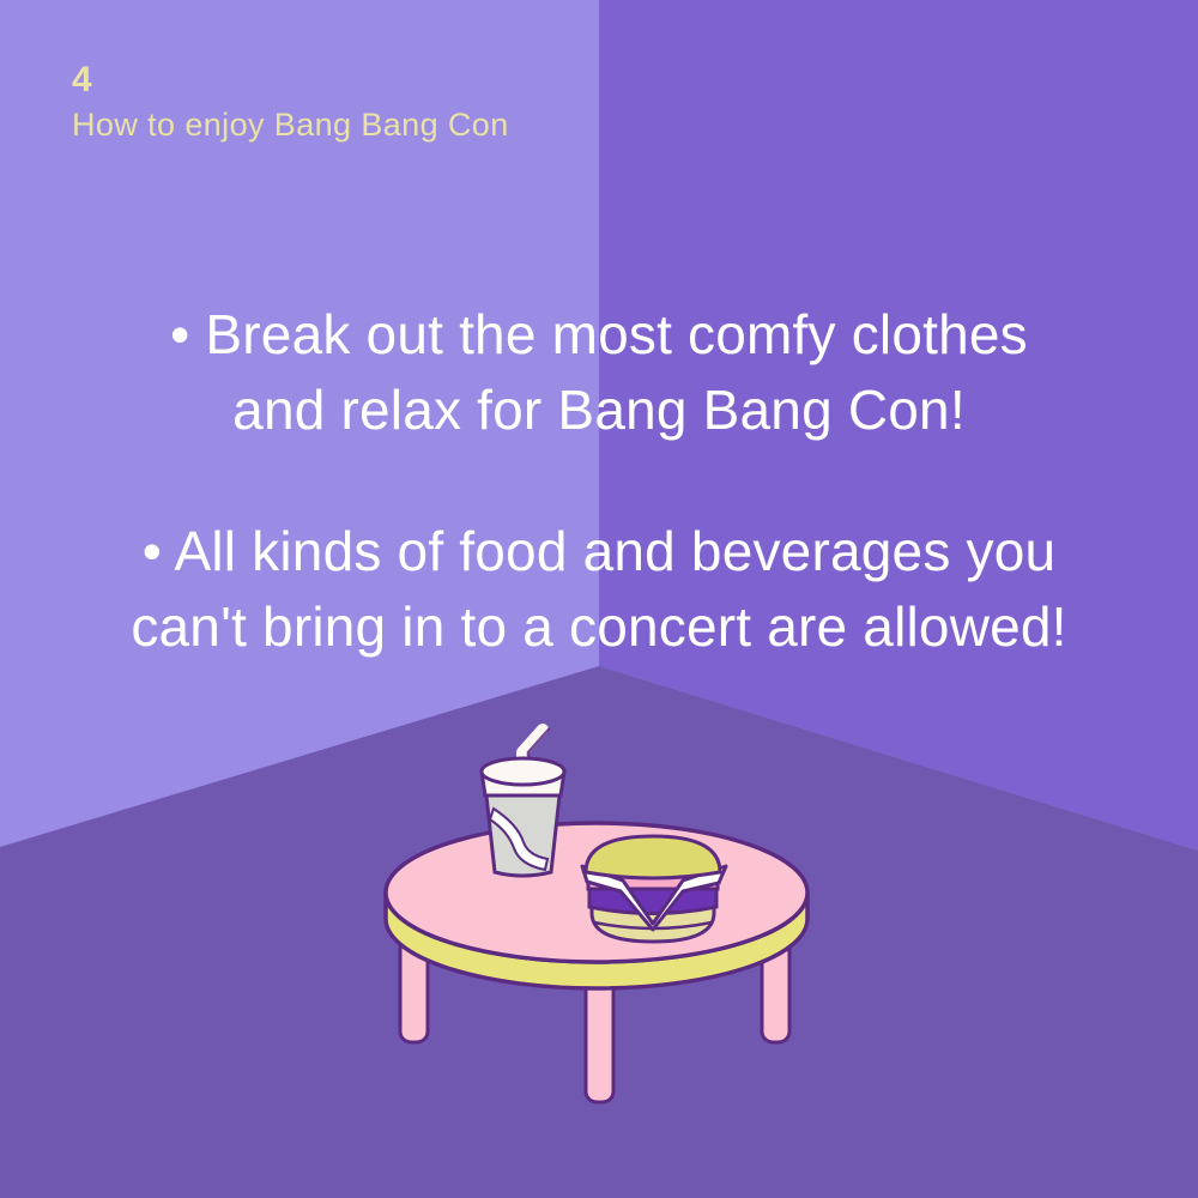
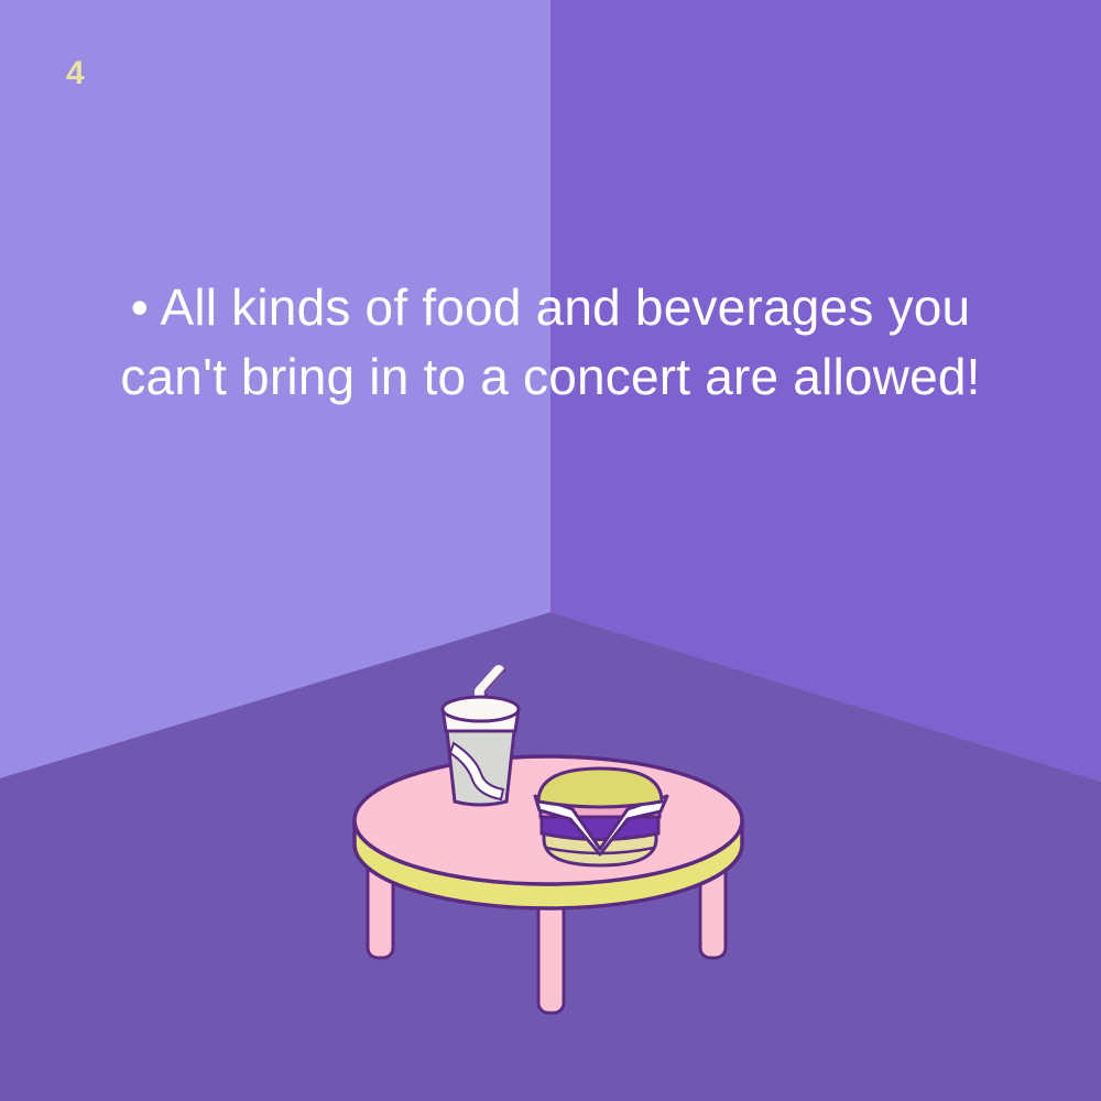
  4
- How to enjoy Bang Bang Con
- • Break out the most comfy clothes
- and relax for Bang Bang Con!
  • All kinds of food and beverages you
  can't bring in to a concert are allowed!
